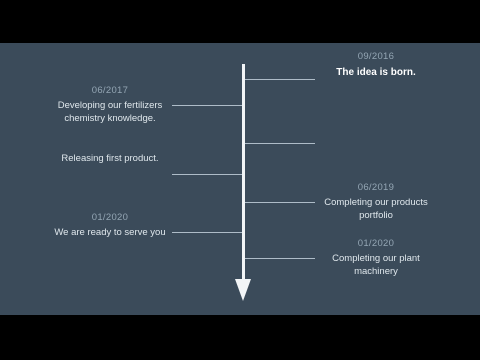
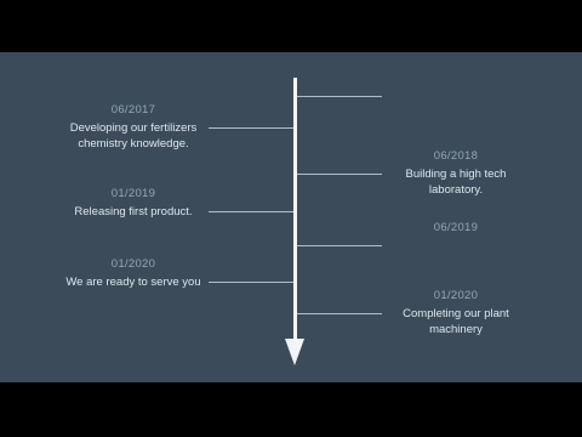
- 09/2016
- The idea is born.
  06/2017
  Developing our fertilizers chemistry knowledge.
+ 06/2018
+ Building a high tech laboratory.
+ 01/2019
  Releasing first product.
  06/2019
- Completing our products portfolio
  01/2020
  We are ready to serve you
  01/2020
  Completing our plant machinery
